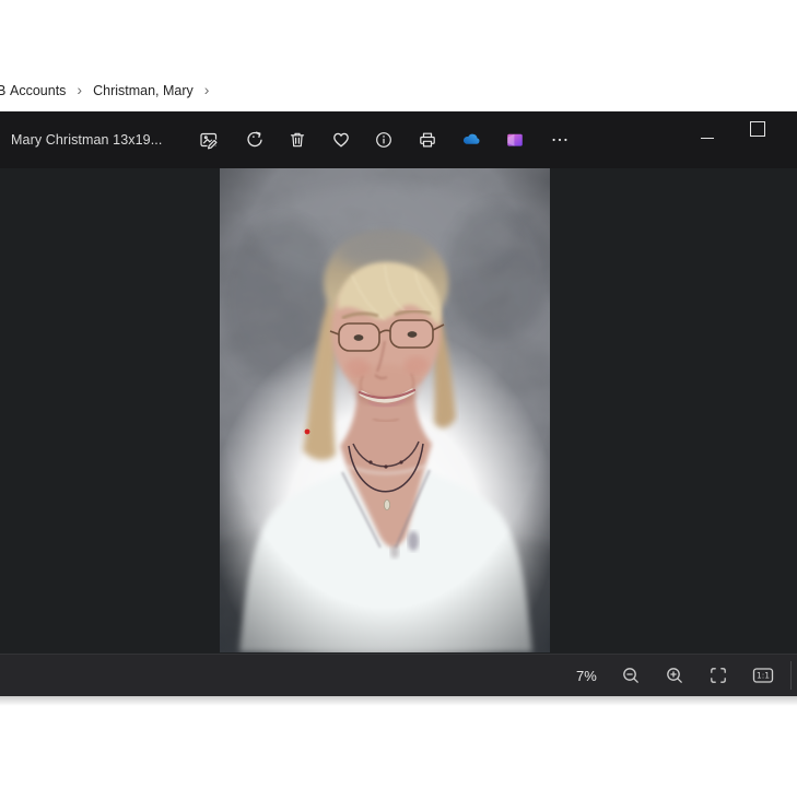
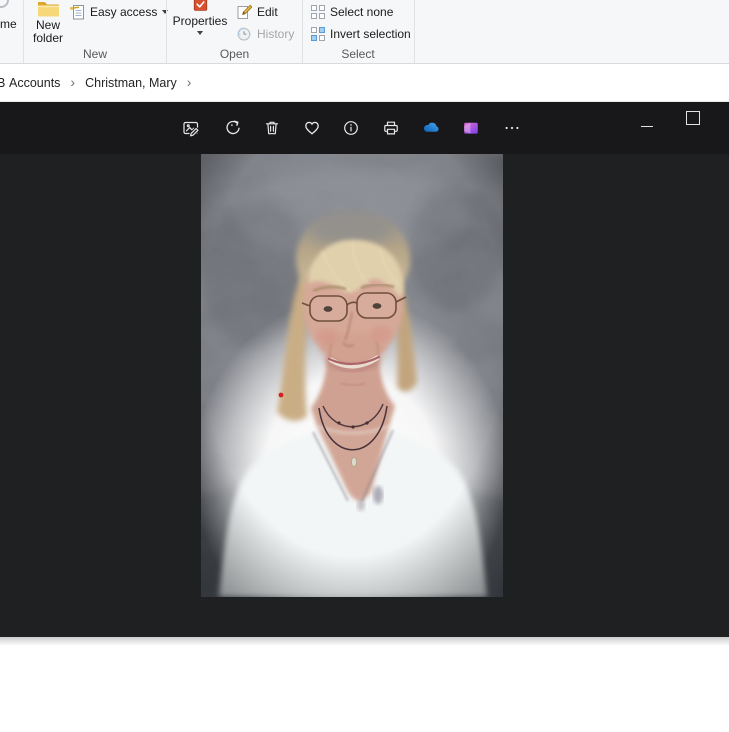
+ me
+ New folder
+ Easy access
+ New
+ Properties
+ Edit
+ History
+ Open
+ Select none
+ Invert selection
+ Select
  B
  Accounts
  ›
  Christman, Mary
  ›
- Mary Christman 13x19...
- 7%
- 1:1
